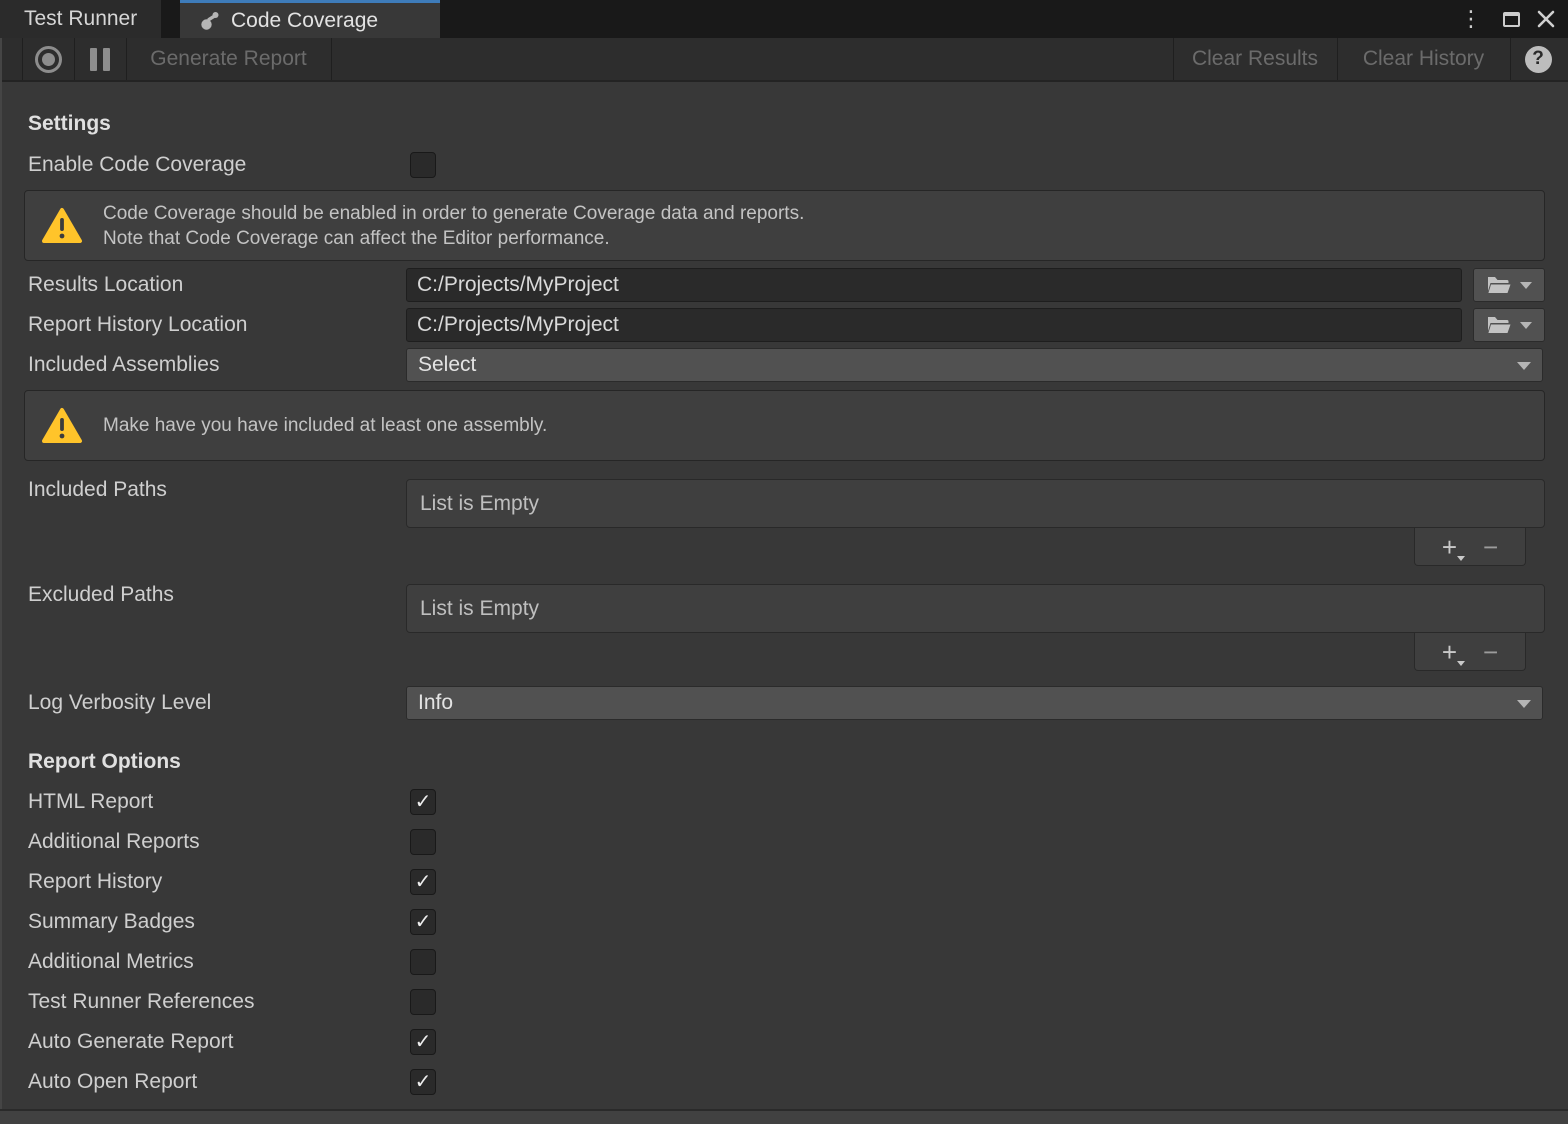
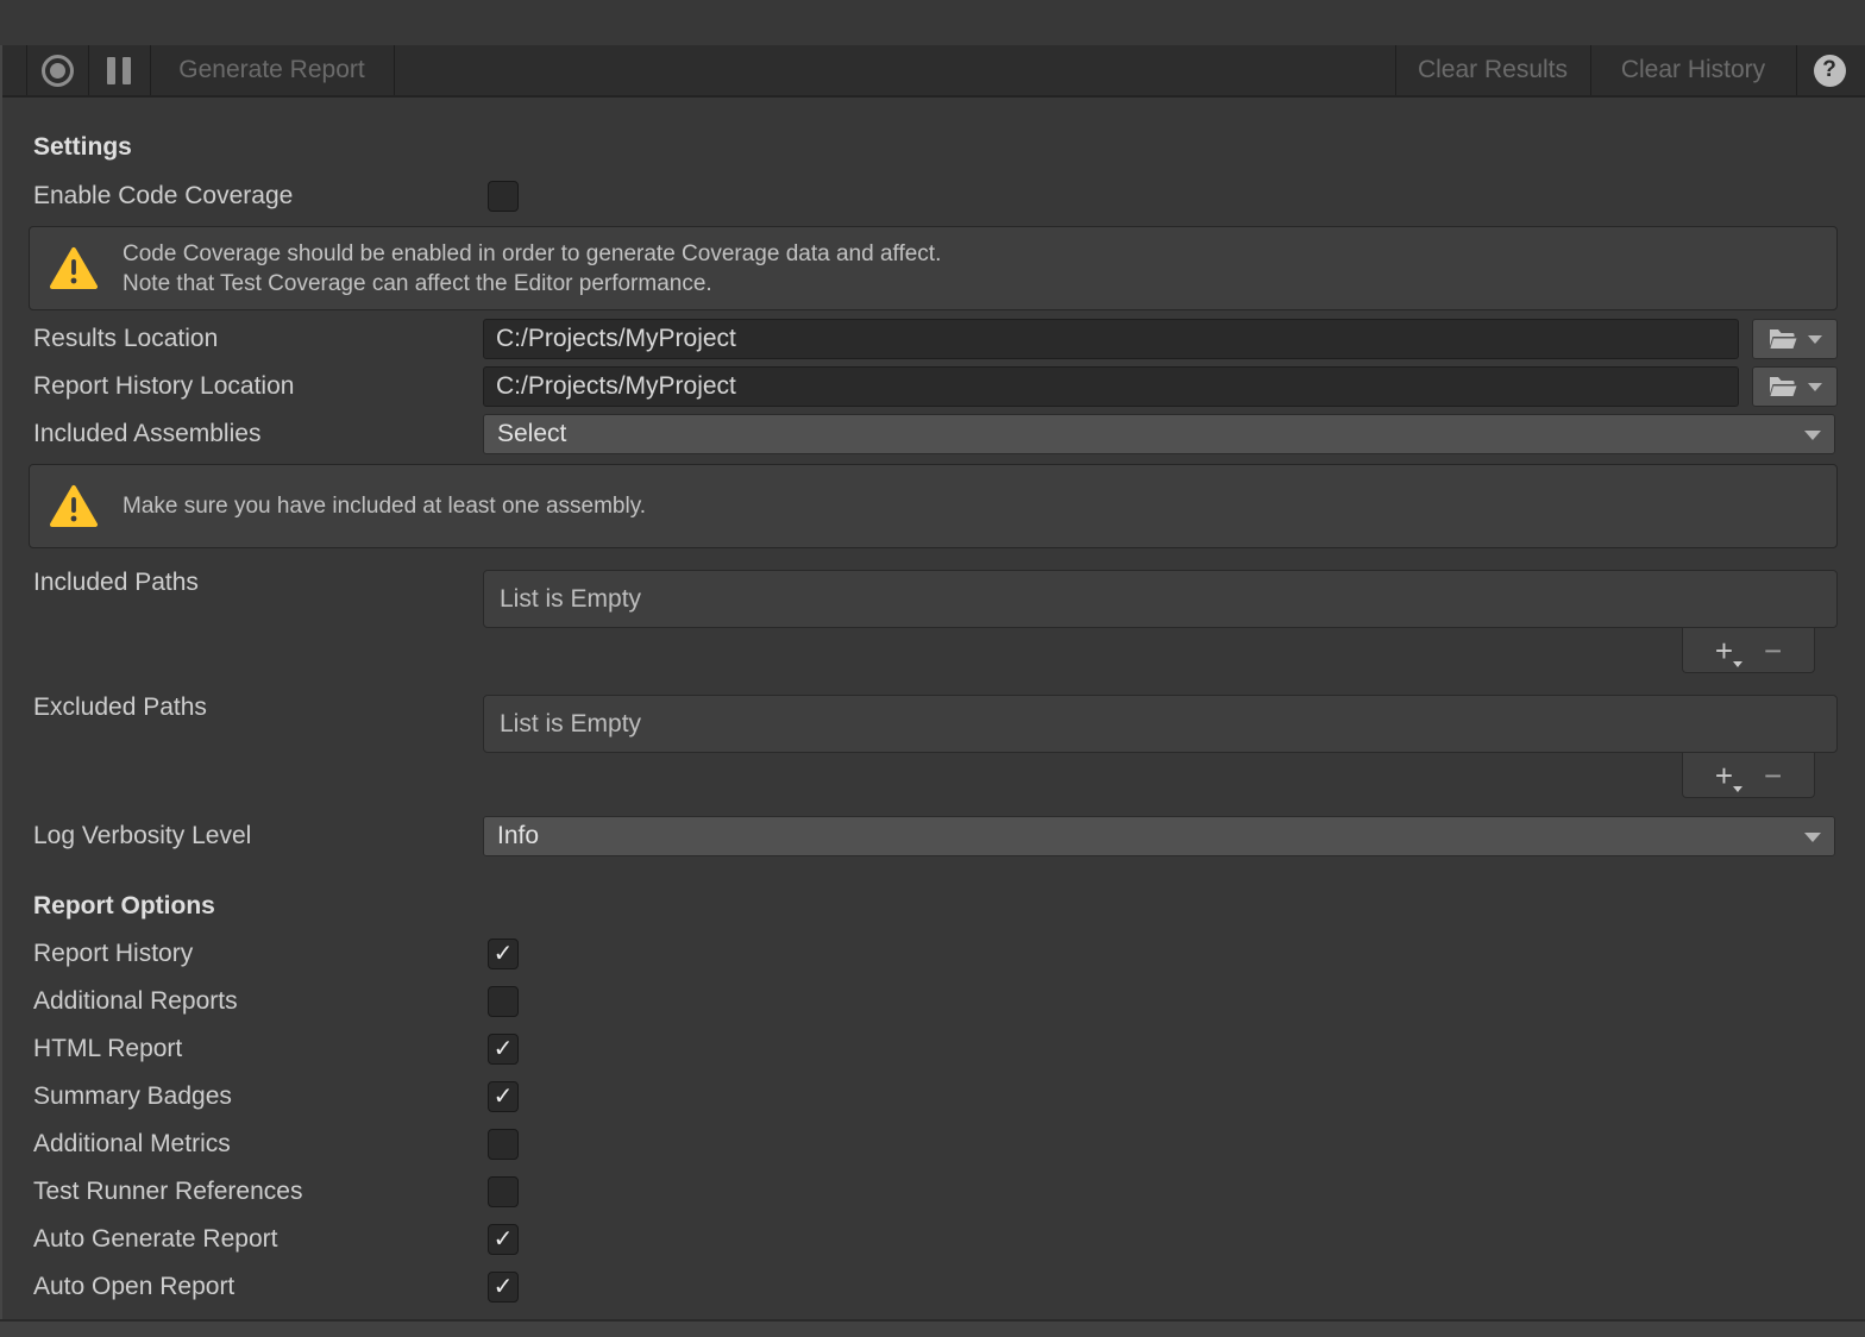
- Test Runner
- Code Coverage
- ⋮
  Generate Report
  Clear Results
  Clear History
  ?
  Settings
  Enable Code Coverage
- Code Coverage should be enabled in order to generate Coverage data and reports.
+ Code Coverage should be enabled in order to generate Coverage data and affect.
- Note that Code Coverage can affect the Editor performance.
+ Note that Test Coverage can affect the Editor performance.
  Results Location
  C:/Projects/MyProject
  Report History Location
  C:/Projects/MyProject
  Included Assemblies
  Select
- Make have you have included at least one assembly.
+ Make sure you have included at least one assembly.
  Included Paths
  List is Empty
  +
  −
  Excluded Paths
  List is Empty
  +
  −
  Log Verbosity Level
  Info
  Report Options
- HTML Report
+ Report History
  ✓
  Additional Reports
- Report History
+ HTML Report
  ✓
  Summary Badges
  ✓
  Additional Metrics
  Test Runner References
  Auto Generate Report
  ✓
  Auto Open Report
  ✓
